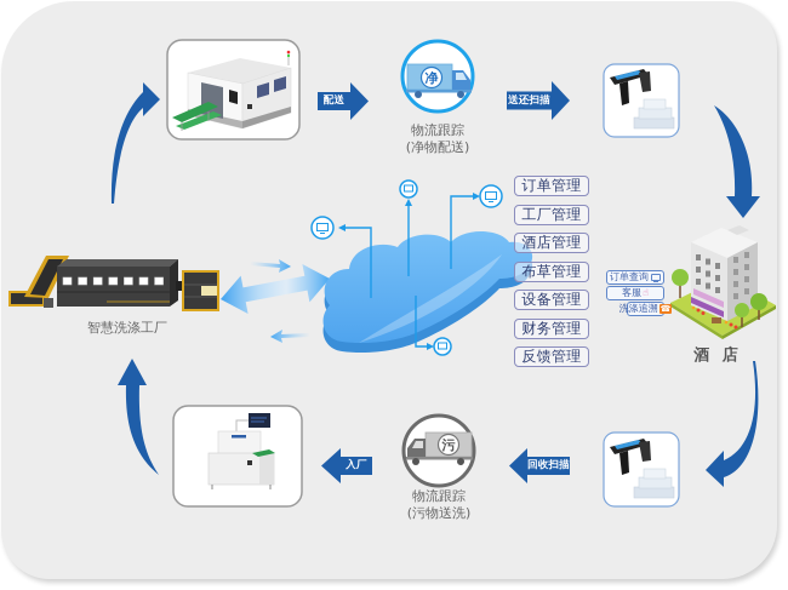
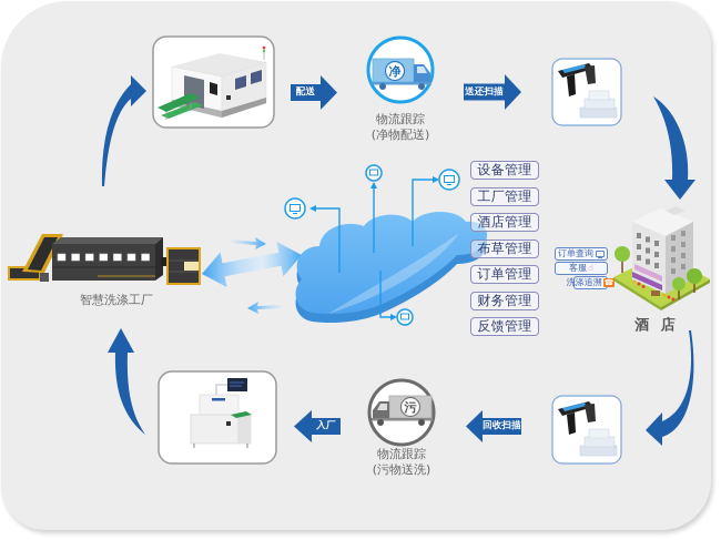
  净
  污
  配送
  送还扫描
  回收扫描
  入厂
  物流跟踪
  (净物配送)
  物流跟踪
  (污物送洗)
  智慧洗涤工厂
  酒 店
  订单查询
  客服
  ☝
  洗涤追溯
  ☎
- 订单管理
+ 设备管理
  工厂管理
  酒店管理
  布草管理
- 设备管理
+ 订单管理
  财务管理
  反馈管理
